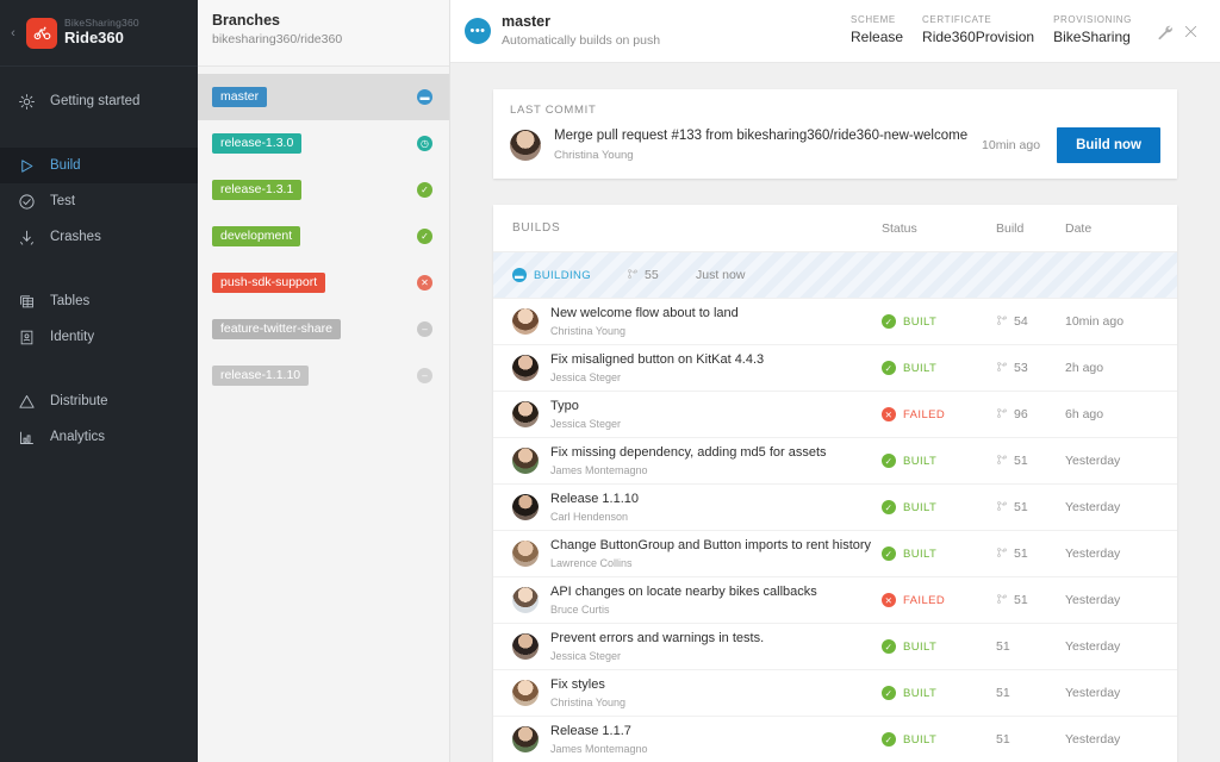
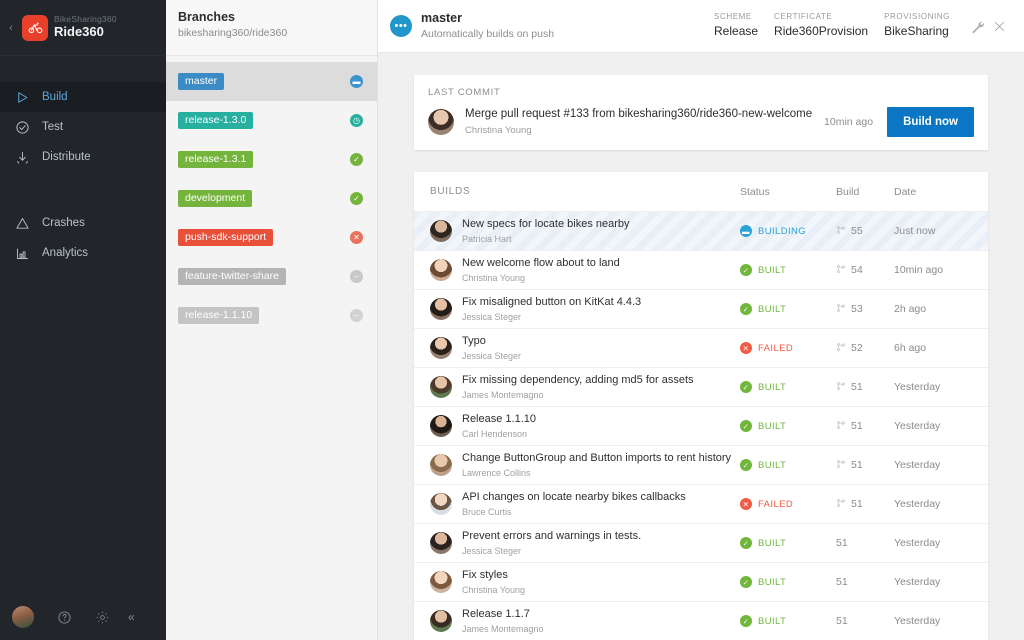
  ‹
  BikeSharing360
  Ride360
- Getting started
  Build
  Test
- Crashes
+ Distribute
- Tables
- Identity
- Distribute
+ Crashes
  Analytics
+ «
  Branches
  bikesharing360/ride360
  master
  ▬
  release-1.3.0
  ◷
  release-1.3.1
  ✓
  development
  ✓
  push-sdk-support
  ✕
  feature-twitter-share
  –
  release-1.1.10
  •••
  master
  Automatically builds on push
  SCHEME
  Release
  CERTIFICATE
  Ride360Provision
  PROVISIONING
  BikeSharing
  LAST COMMIT
  Merge pull request #133 from bikesharing360/ride360-new-welcome
  Christina Young
  10min ago
  Build now
  BUILDS
  Status
  Build
  Date
+ New specs for locate bikes nearby
+ Patricia Hart
  ▬
  BUILDING
  55
  Just now
  New welcome flow about to land
  Christina Young
  ✓
  BUILT
  54
  10min ago
  Fix misaligned button on KitKat 4.4.3
  Jessica Steger
  ✓
  BUILT
  53
  2h ago
  Typo
  Jessica Steger
  ✕
  FAILED
- 96
+ 52
  6h ago
  Fix missing dependency, adding md5 for assets
  James Montemagno
  ✓
  BUILT
  51
  Yesterday
  Release 1.1.10
  Carl Hendenson
  ✓
  BUILT
  51
  Yesterday
  Change ButtonGroup and Button imports to rent history
  Lawrence Collins
  ✓
  BUILT
  51
  Yesterday
  API changes on locate nearby bikes callbacks
  Bruce Curtis
  ✕
  FAILED
  51
  Yesterday
  Prevent errors and warnings in tests.
  Jessica Steger
  ✓
  BUILT
  51
  Yesterday
  Fix styles
  Christina Young
  ✓
  BUILT
  51
  Yesterday
  Release 1.1.7
  James Montemagno
  ✓
  BUILT
  51
  Yesterday
